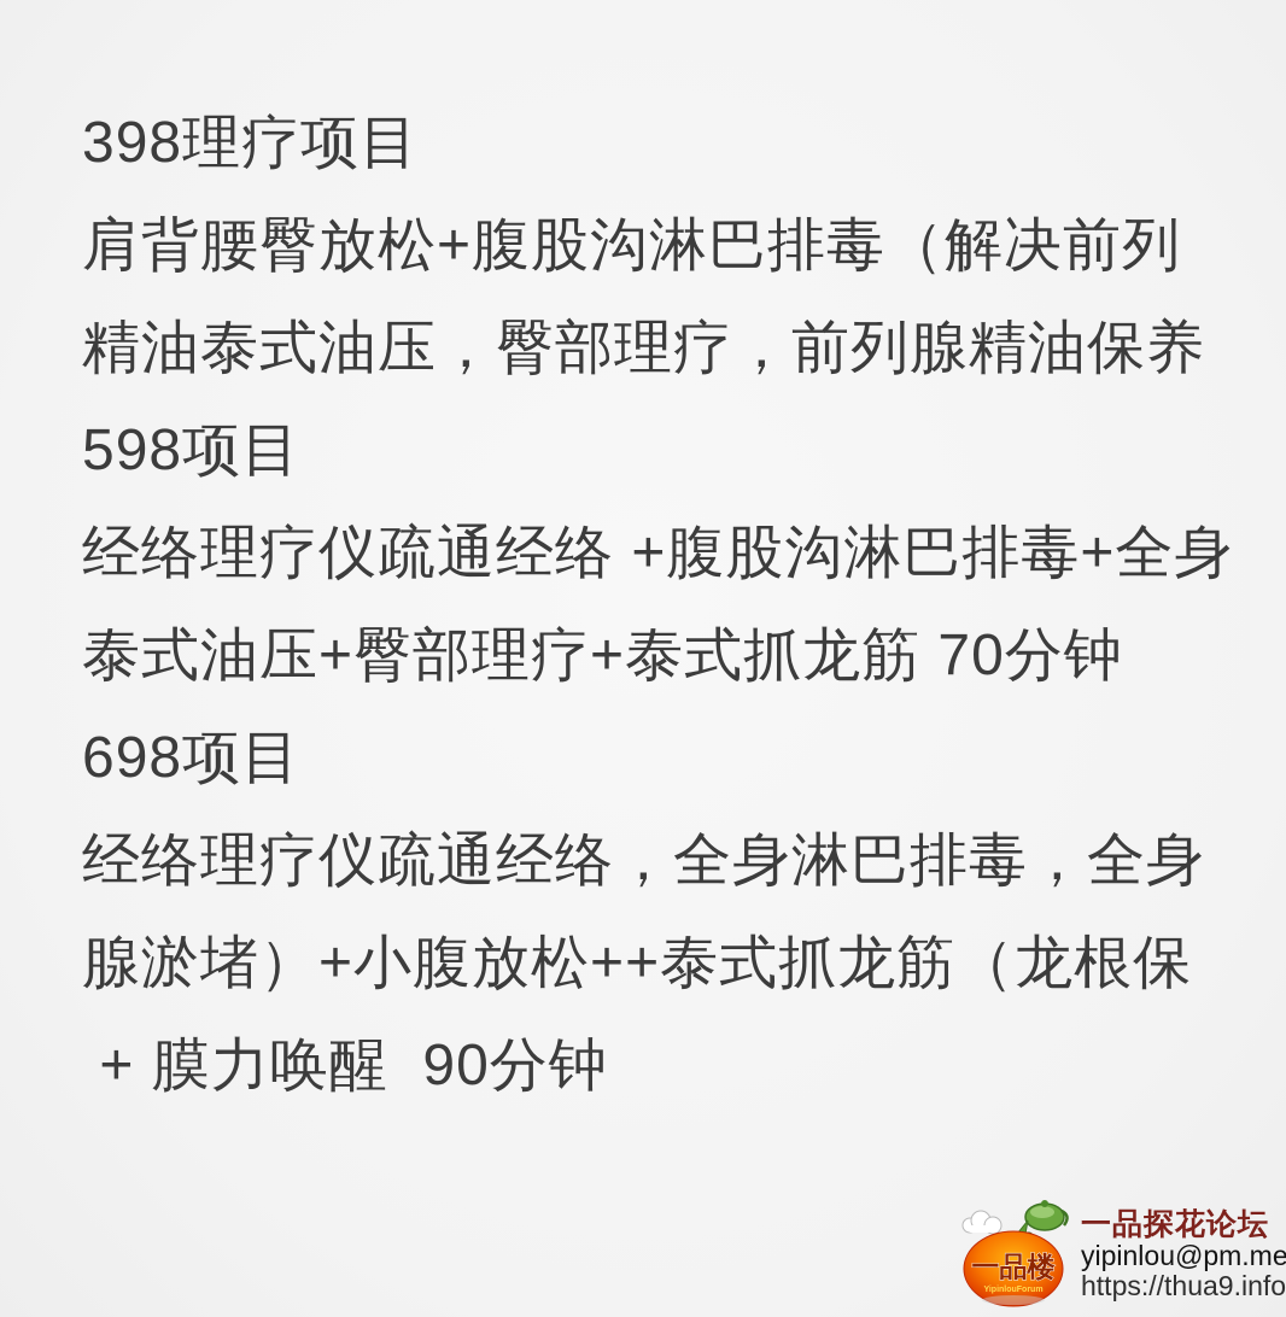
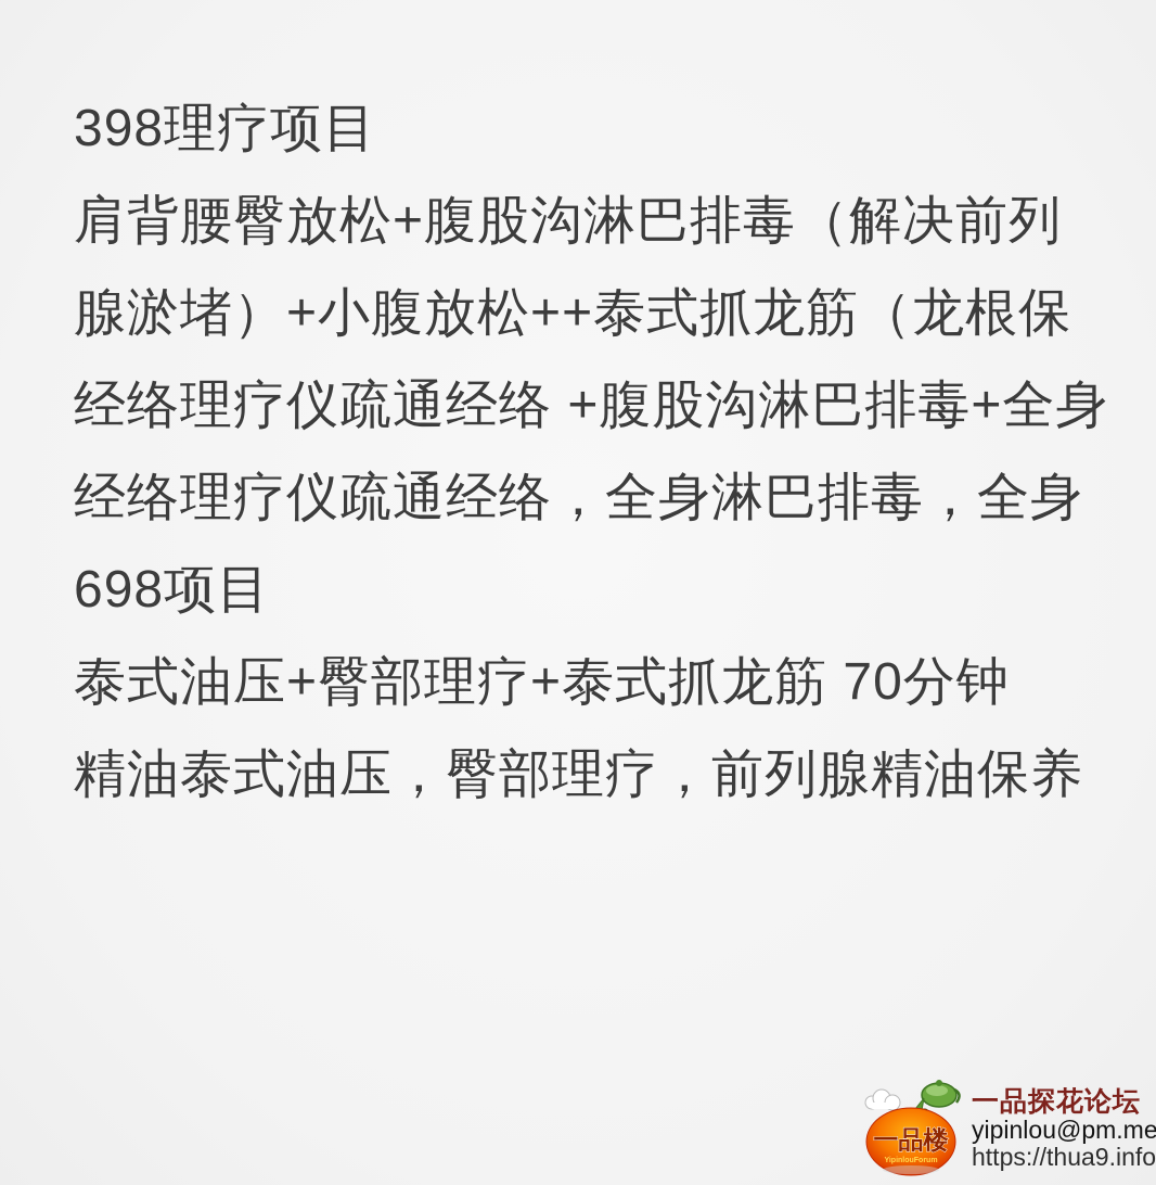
  398理疗项目
  肩背腰臀放松+腹股沟淋巴排毒（解决前列
- 精油泰式油压，臀部理疗，前列腺精油保养
+ 腺淤堵）+小腹放松++泰式抓龙筋（龙根保
- 598项目
  经络理疗仪疏通经络 +腹股沟淋巴排毒+全身
- 泰式油压+臀部理疗+泰式抓龙筋 70分钟
+ 经络理疗仪疏通经络，全身淋巴排毒，全身
  698项目
- 经络理疗仪疏通经络，全身淋巴排毒，全身
+ 泰式油压+臀部理疗+泰式抓龙筋 70分钟
- 腺淤堵）+小腹放松++泰式抓龙筋（龙根保
+ 精油泰式油压，臀部理疗，前列腺精油保养
- + 膜力唤醒 90分钟
  一品楼
  一品探花论坛
  yipinlou@pm.me
  https://thua9.info
